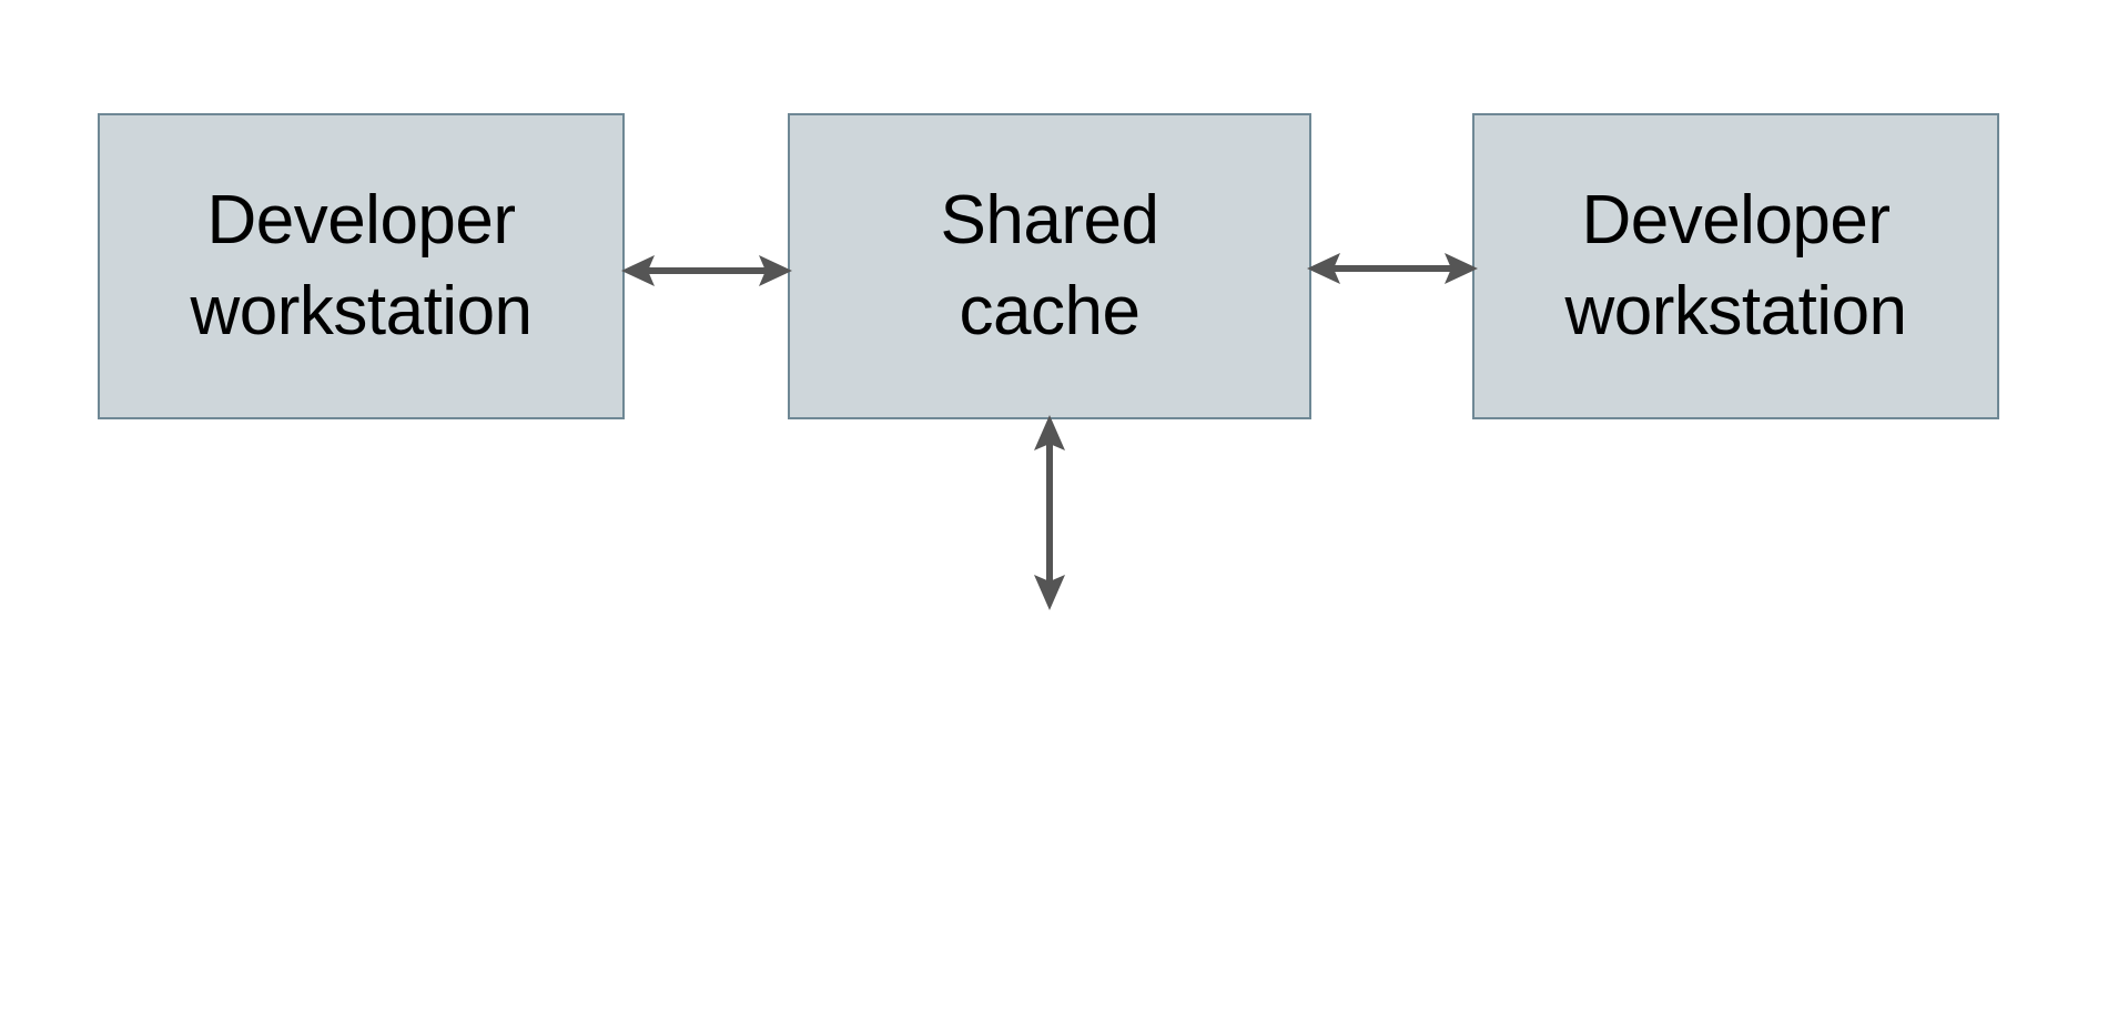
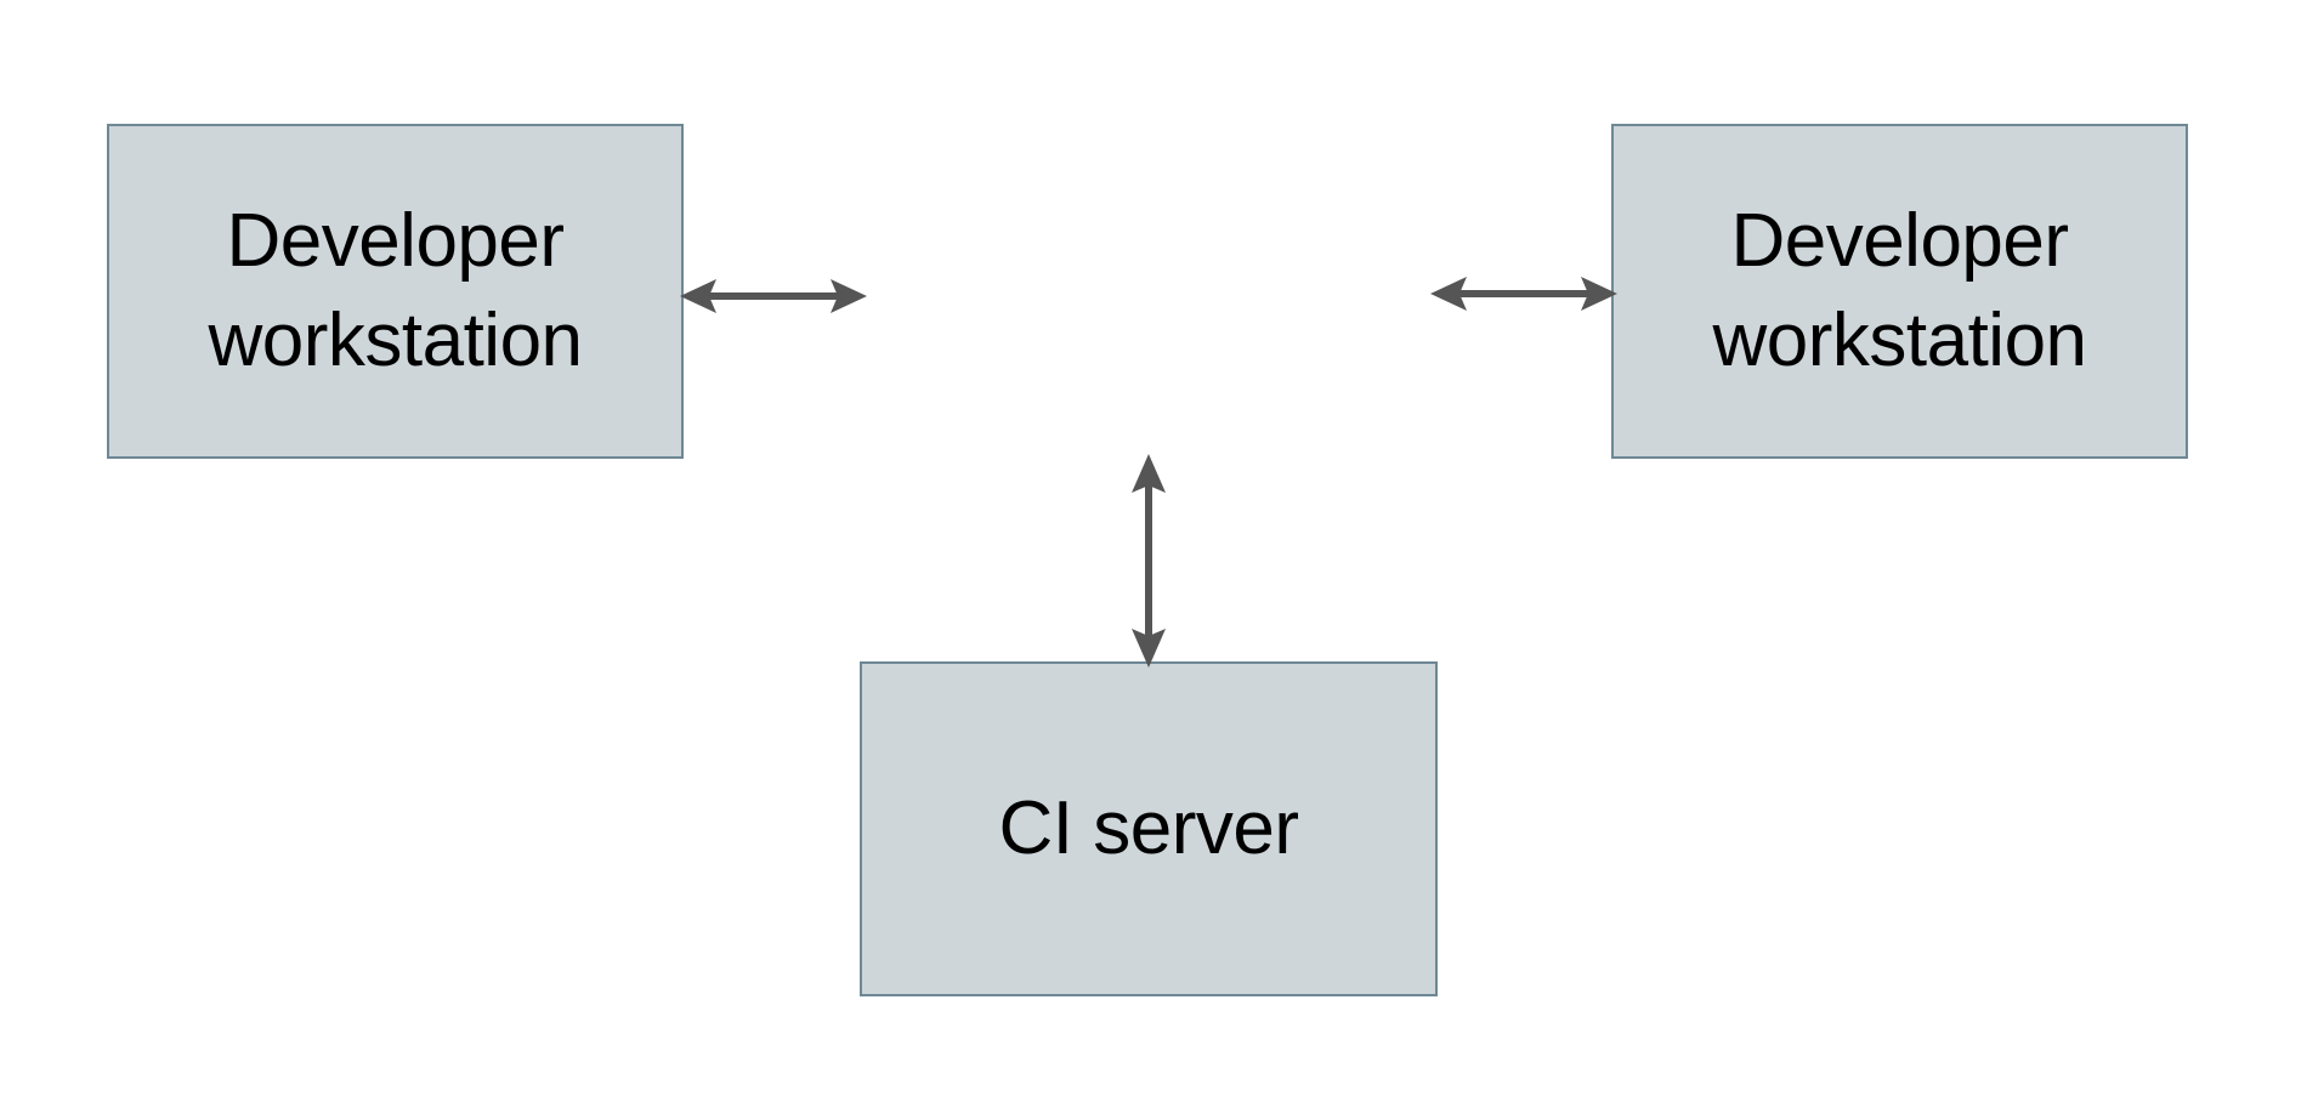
  Developer
  workstation
- Shared
- cache
  Developer
  workstation
+ CI server
